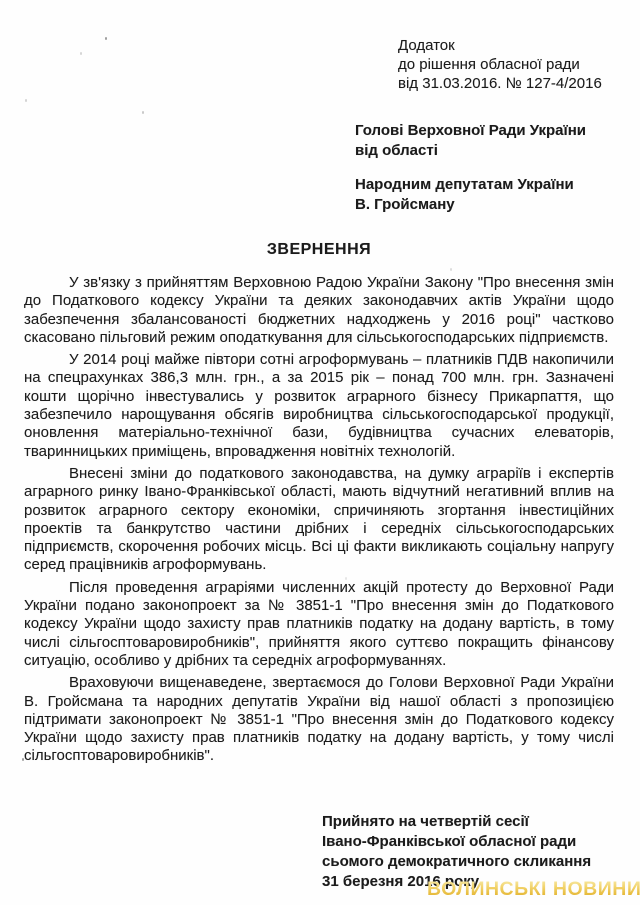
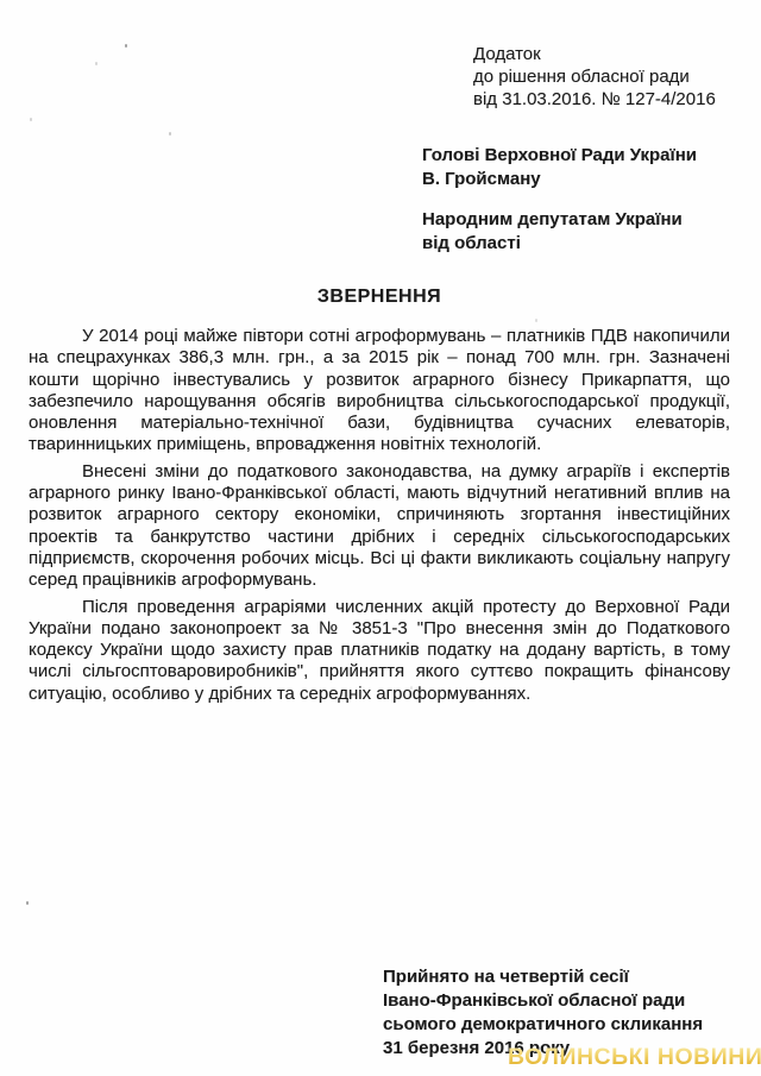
  Додаток
  до рішення обласної ради
  від 31.03.2016. № 127-4/2016
  Голові Верховної Ради України
- від області
+ В. Гройсману
  Народним депутатам України
- В. Гройсману
+ від області
  ЗВЕРНЕННЯ
- У зв'язку з прийняттям Верховною Радою України Закону "Про внесення змін до Податкового кодексу України та деяких законодавчих актів України щодо забезпечення збалансованості бюджетних надходжень у 2016 році" частково скасовано пільговий режим оподаткування для сільськогосподарських підприємств.
  У 2014 році майже півтори сотні агроформувань – платників ПДВ накопичили на спецрахунках 386,3 млн. грн., а за 2015 рік – понад 700 млн. грн. Зазначені кошти щорічно інвестувались у розвиток аграрного бізнесу Прикарпаття, що забезпечило нарощування обсягів виробництва сільськогосподарської продукції, оновлення матеріально-технічної бази, будівництва сучасних елеваторів, тваринницьких приміщень, впровадження новітніх технологій.
  Внесені зміни до податкового законодавства, на думку аграріїв і експертів аграрного ринку Івано-Франківської області, мають відчутний негативний вплив на розвиток аграрного сектору економіки, спричиняють згортання інвестиційних проектів та банкрутство частини дрібних і середніх сільськогосподарських підприємств, скорочення робочих місць. Всі ці факти викликають соціальну напругу серед працівників агроформувань.
- Після проведення аграріями численних акцій протесту до Верховної Ради України подано законопроект за № 3851-1 "Про внесення змін до Податкового кодексу України щодо захисту прав платників податку на додану вартість, в тому числі сільгосптоваровиробників", прийняття якого суттєво покращить фінансову ситуацію, особливо у дрібних та середніх агроформуваннях.
+ Після проведення аграріями численних акцій протесту до Верховної Ради України подано законопроект за № 3851-3 "Про внесення змін до Податкового кодексу України щодо захисту прав платників податку на додану вартість, в тому числі сільгосптоваровиробників", прийняття якого суттєво покращить фінансову ситуацію, особливо у дрібних та середніх агроформуваннях.
- Враховуючи вищенаведене, звертаємося до Голови Верховної Ради України В. Гройсмана та народних депутатів України від нашої області з пропозицією підтримати законопроект № 3851-1 "Про внесення змін до Податкового кодексу України щодо захисту прав платників податку на додану вартість, у тому числі сільгосптоваровиробників".
  Прийнято на четвертій сесії
  Івано-Франківської обласної ради
  сьомого демократичного скликання
  ВОЛИНСЬКІ НОВИНИ
